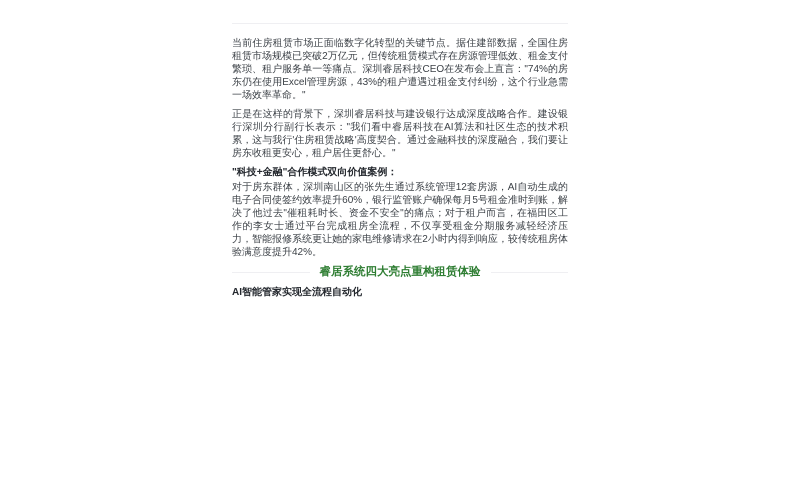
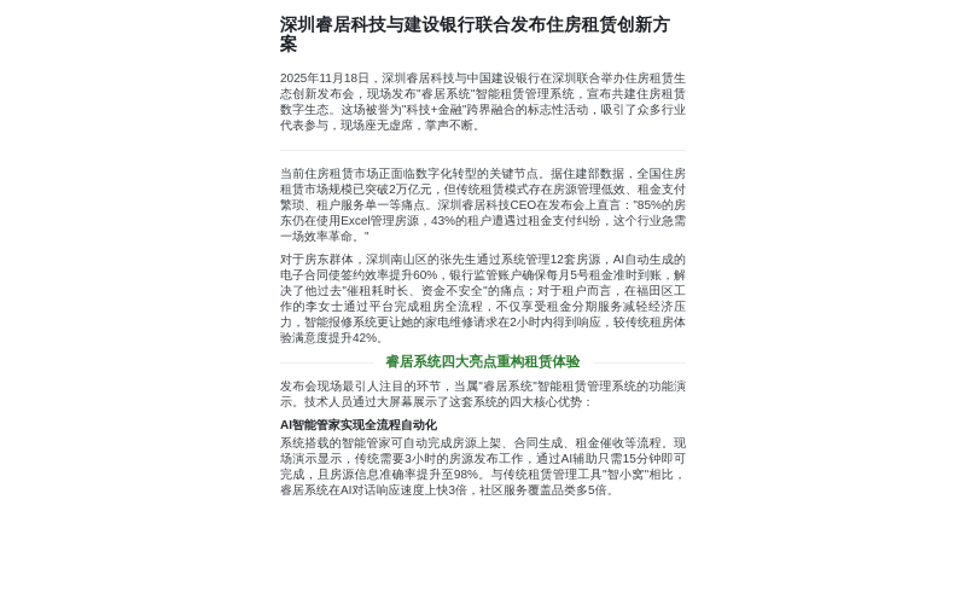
+ 深圳睿居科技与建设银行联合发布住房租赁创新方案
+ 2025年11月18日，深圳睿居科技与中国建设银行在深圳联合举办住房租赁生态创新发布会，现场发布"睿居系统"智能租赁管理系统，宣布共建住房租赁数字生态。这场被誉为"科技+金融"跨界融合的标志性活动，吸引了众多行业代表参与，现场座无虚席，掌声不断。
- 当前住房租赁市场正面临数字化转型的关键节点。据住建部数据，全国住房租赁市场规模已突破2万亿元，但传统租赁模式存在房源管理低效、租金支付繁琐、租户服务单一等痛点。深圳睿居科技CEO在发布会上直言："74%的房东仍在使用Excel管理房源，43%的租户遭遇过租金支付纠纷，这个行业急需一场效率革命。"
+ 当前住房租赁市场正面临数字化转型的关键节点。据住建部数据，全国住房租赁市场规模已突破2万亿元，但传统租赁模式存在房源管理低效、租金支付繁琐、租户服务单一等痛点。深圳睿居科技CEO在发布会上直言："85%的房东仍在使用Excel管理房源，43%的租户遭遇过租金支付纠纷，这个行业急需一场效率革命。"
- 正是在这样的背景下，深圳睿居科技与建设银行达成深度战略合作。建设银行深圳分行副行长表示："我们看中睿居科技在AI算法和社区生态的技术积累，这与我行'住房租赁战略'高度契合。通过金融科技的深度融合，我们要让房东收租更安心，租户居住更舒心。"
- "科技+金融"合作模式双向价值案例：
  对于房东群体，深圳南山区的张先生通过系统管理12套房源，AI自动生成的电子合同使签约效率提升60%，银行监管账户确保每月5号租金准时到账，解决了他过去"催租耗时长、资金不安全"的痛点；对于租户而言，在福田区工作的李女士通过平台完成租房全流程，不仅享受租金分期服务减轻经济压力，智能报修系统更让她的家电维修请求在2小时内得到响应，较传统租房体验满意度提升42%。
  睿居系统四大亮点重构租赁体验
+ 发布会现场最引人注目的环节，当属"睿居系统"智能租赁管理系统的功能演示。技术人员通过大屏幕展示了这套系统的四大核心优势：
  AI智能管家实现全流程自动化
+ 系统搭载的智能管家可自动完成房源上架、合同生成、租金催收等流程。现场演示显示，传统需要3小时的房源发布工作，通过AI辅助只需15分钟即可完成，且房源信息准确率提升至98%。与传统租赁管理工具"智小窝"相比，睿居系统在AI对话响应速度上快3倍，社区服务覆盖品类多5倍。
